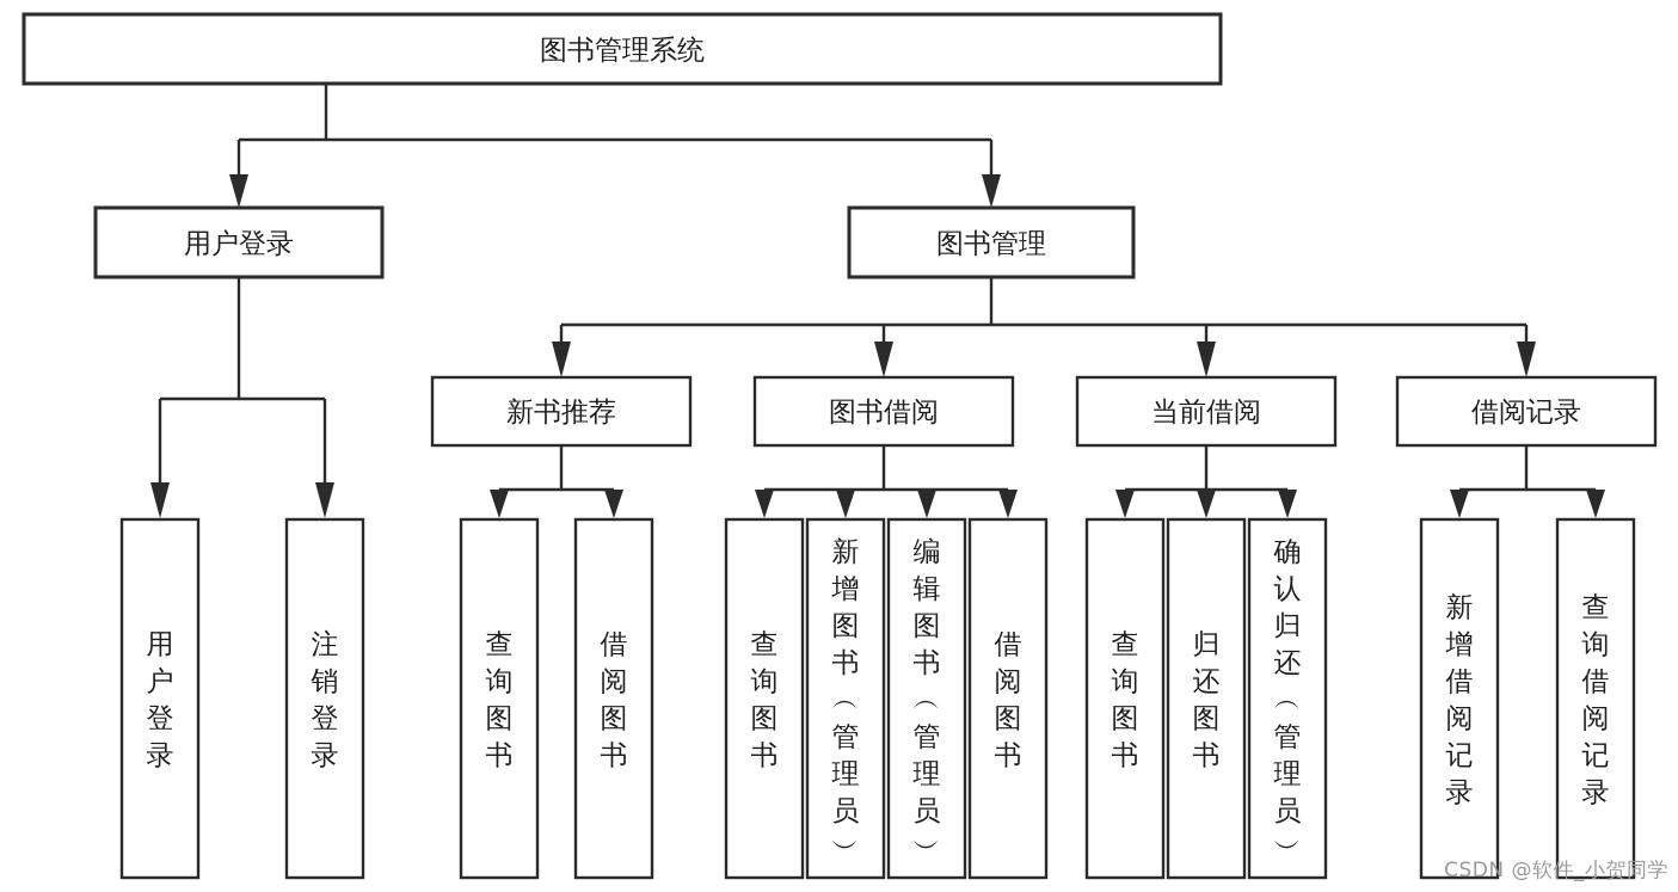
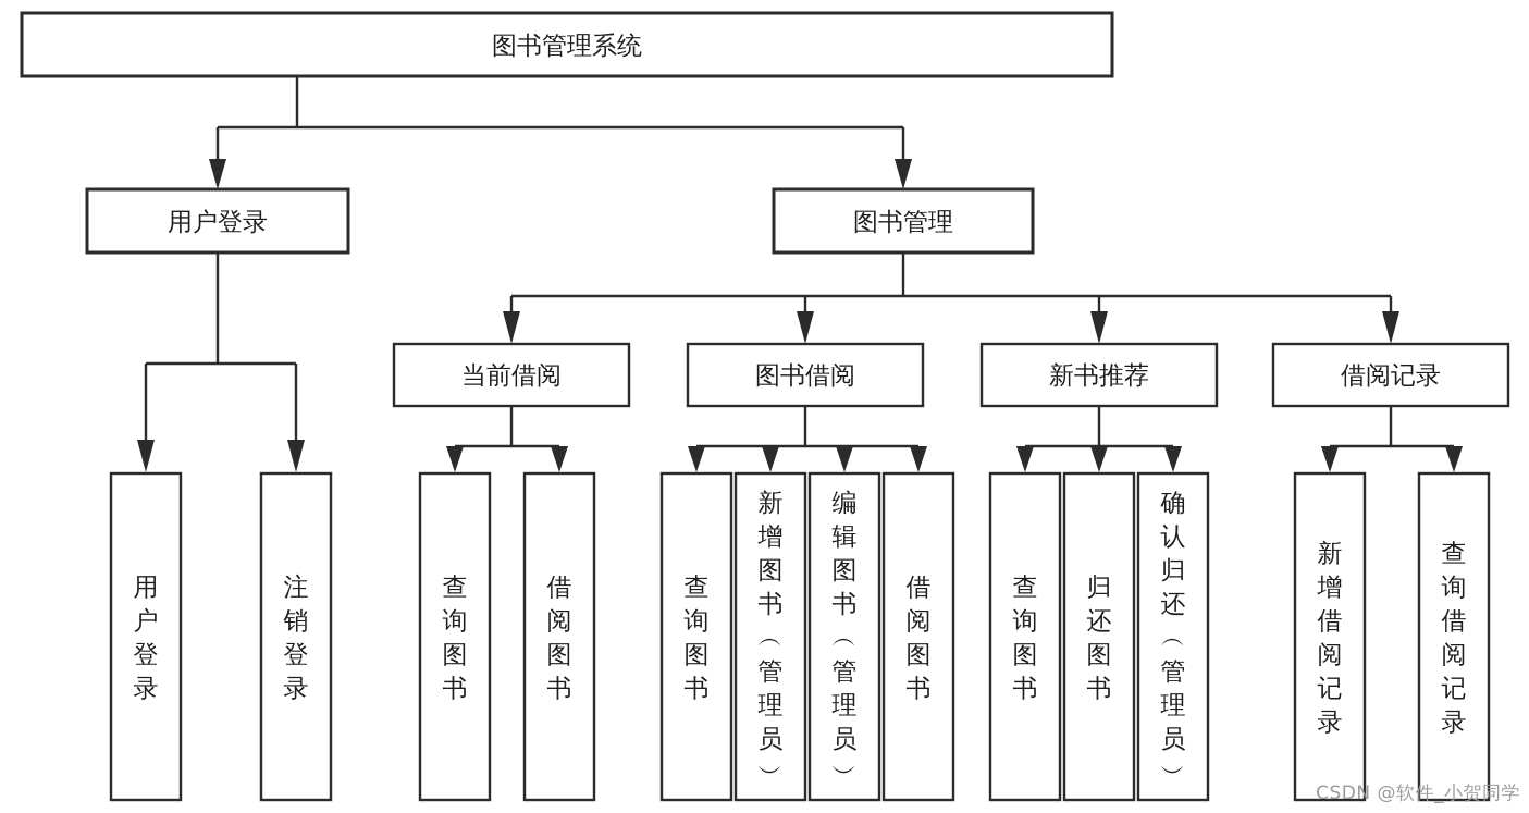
  图书管理系统
  用户登录
  图书管理
- 新书推荐
+ 当前借阅
  图书借阅
- 当前借阅
+ 新书推荐
  借阅记录
  用户登录
  注销登录
  查询图书
  借阅图书
  查询图书
  新增图书 ︵ 管理员 ︶
  编辑图书 ︵ 管理员 ︶
  借阅图书
  查询图书
  归还图书
  确认归还 ︵ 管理员 ︶
  新增借阅记录
  查询借阅记录
  CSDN @软件_小贺同学
